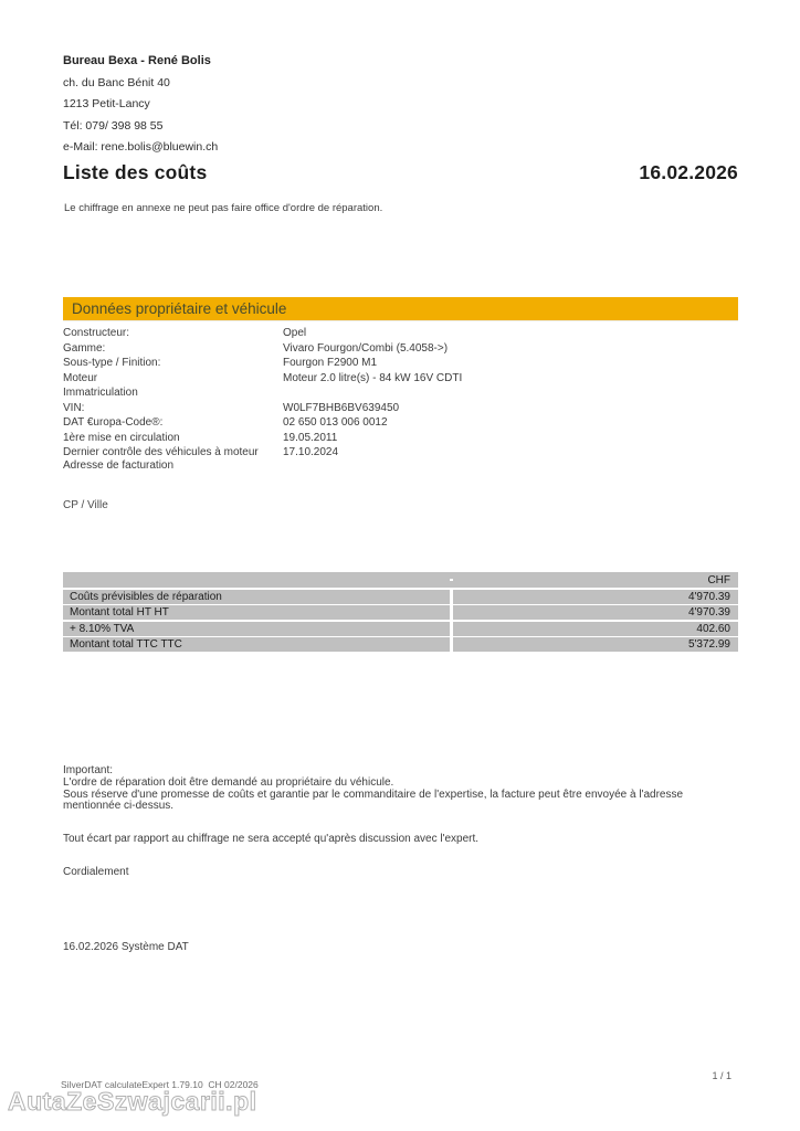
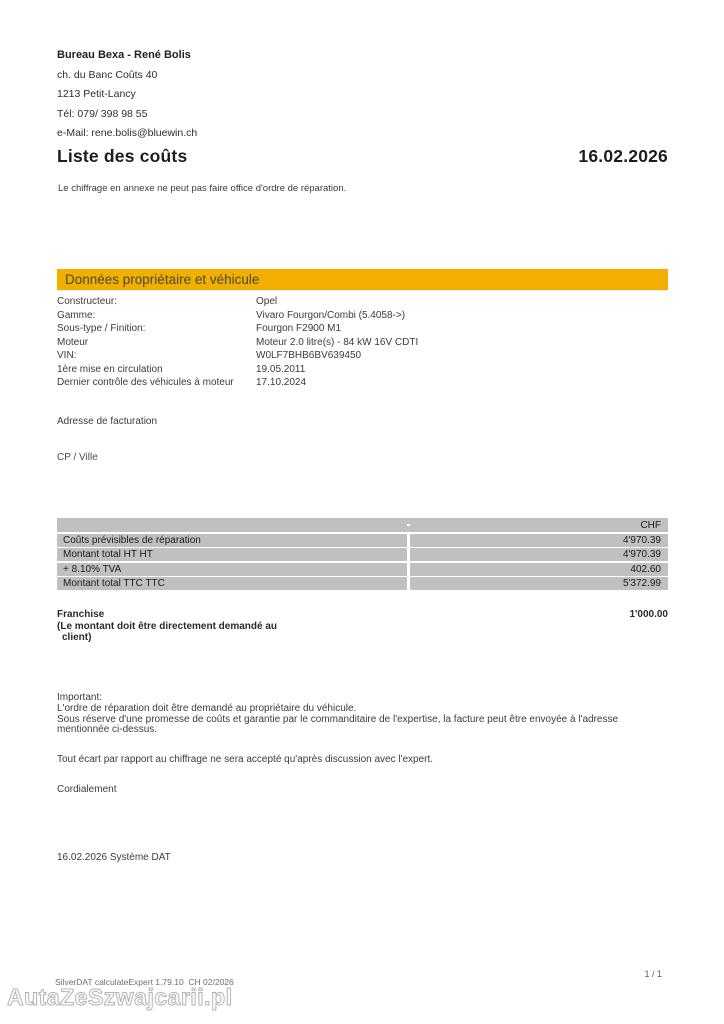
  Bureau Bexa - René Bolis
- ch. du Banc Bénit 40
+ ch. du Banc Coûts 40
  1213 Petit-Lancy
  Tél: 079/ 398 98 55
  e-Mail: rene.bolis@bluewin.ch
  Liste des coûts
  16.02.2026
  Le chiffrage en annexe ne peut pas faire office d'ordre de réparation.
  Données propriétaire et véhicule
  Constructeur:
  Opel
  Gamme:
  Vivaro Fourgon/Combi (5.4058->)
  Sous-type / Finition:
  Fourgon F2900 M1
  Moteur
  Moteur 2.0 litre(s) - 84 kW 16V CDTI
- Immatriculation
  VIN:
  W0LF7BHB6BV639450
- DAT €uropa-Code®:
- 02 650 013 006 0012
  1ère mise en circulation
  19.05.2011
  Dernier contrôle des véhicules à moteur
  17.10.2024
  Adresse de facturation
  CP / Ville
  CHF
  Coûts prévisibles de réparation
  4'970.39
  Montant total HT HT
  4'970.39
  + 8.10% TVA
  402.60
  Montant total TTC TTC
  5'372.99
+ Franchise
+ 1'000.00
+ (Le montant doit être directement demandé au
+ client)
  Important:
  L'ordre de réparation doit être demandé au propriétaire du véhicule.
  Sous réserve d'une promesse de coûts et garantie par le commanditaire de l'expertise, la facture peut être envoyée à l'adresse mentionnée ci-dessus.
  Tout écart par rapport au chiffrage ne sera accepté qu'après discussion avec l'expert.
  Cordialement
  16.02.2026 Système DAT
  SilverDAT calculateExpert 1.79.10 CH 02/2026
  1 / 1
  AutaZeSzwajcarii.pl
